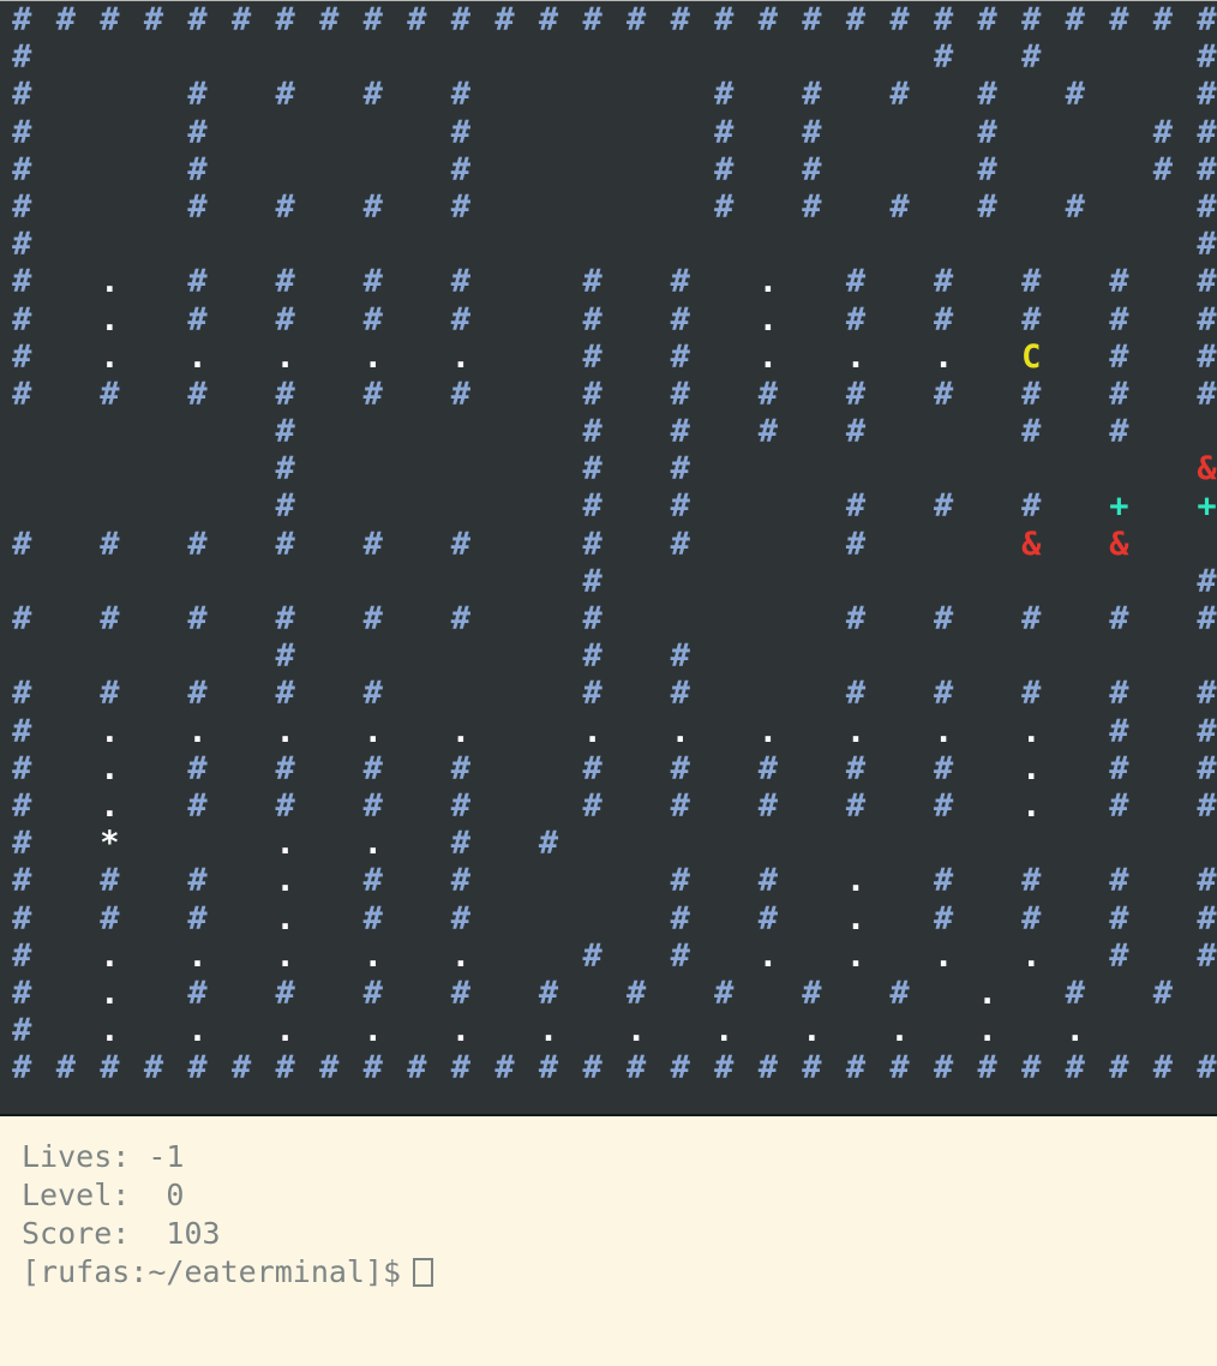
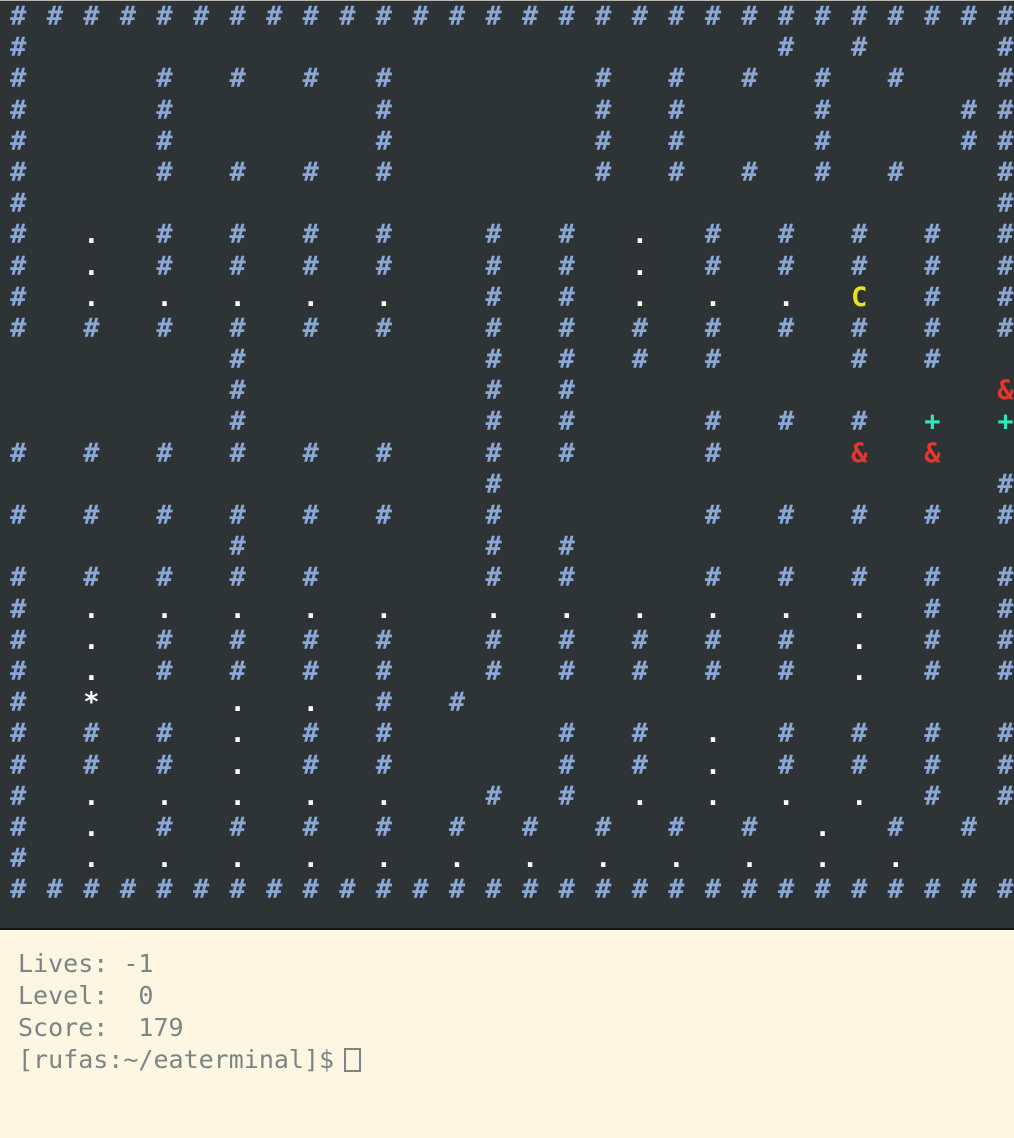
  # # # # # # # # # # # # # # # # # # # # # # # # # # # #
  # # # #
  # # # # # # # # # # #
  # # # # # # # #
  # # # # # # # #
  # # # # # # # # # # #
  # #
  # . # # # # # # . # # # # #
  # . # # # # # # . # # # # #
  # . . . . . # # . . . C # #
  # # # # # # # # # # # # # #
  # # # # # # #
  # # # &
  # # # # # # + +
  # # # # # # # # # & &
  # #
  # # # # # # # # # # # #
  # # #
  # # # # # # # # # # # #
  # . . . . . . . . . . . # #
  # . # # # # # # # # # . # #
  # . # # # # # # # # # . # #
  # * . . # #
  # # # . # # # # . # # # #
  # # # . # # # # . # # # #
  # . . . . . # # . . . . # #
  # . # # # # # # # # # . # #
  # . . . . . . . . . . . .
  # # # # # # # # # # # # # # # # # # # # # # # # # # # #
  Lives: -1
  Level: 0
- Score: 103
+ Score: 179
  [rufas:~/eaterminal]$
